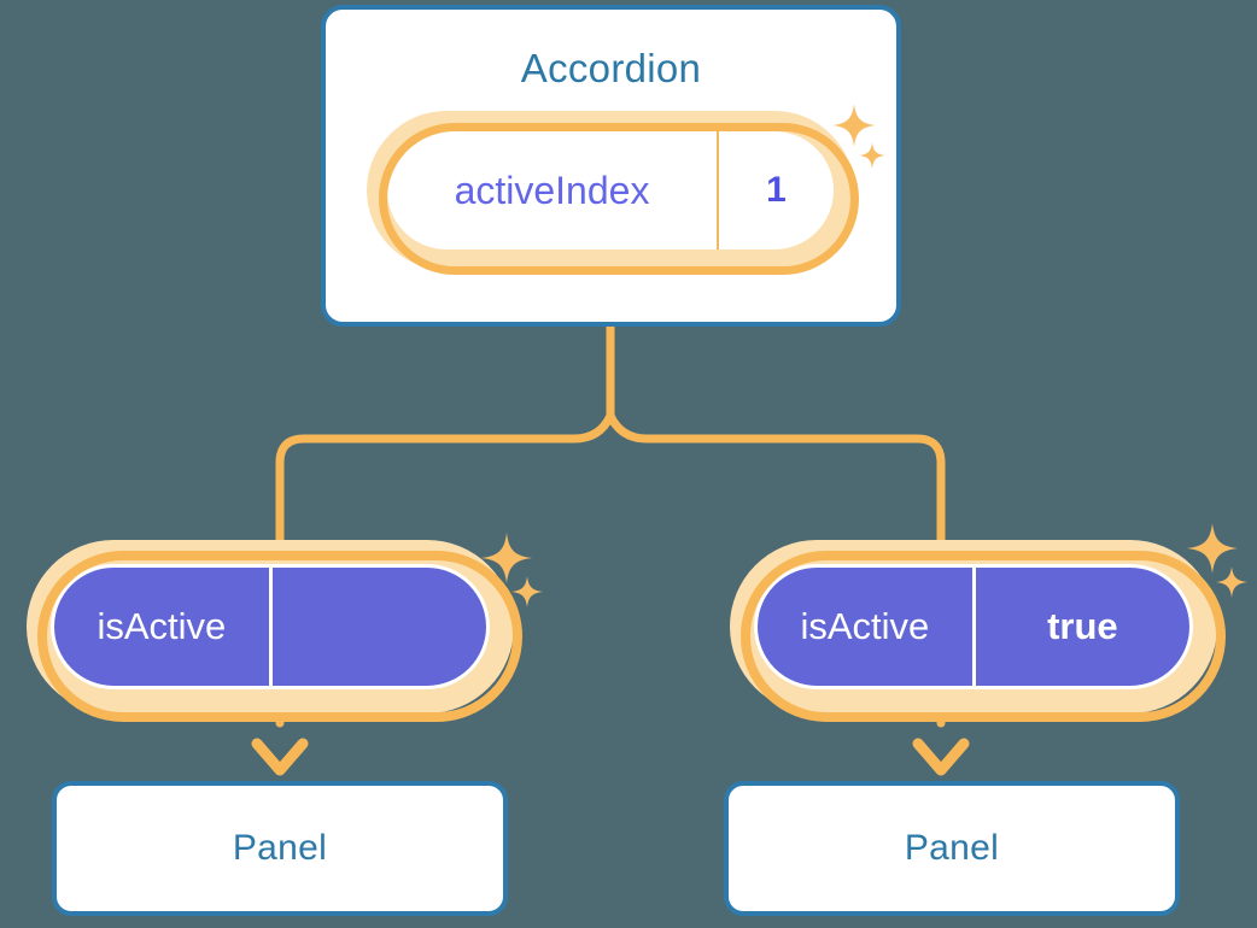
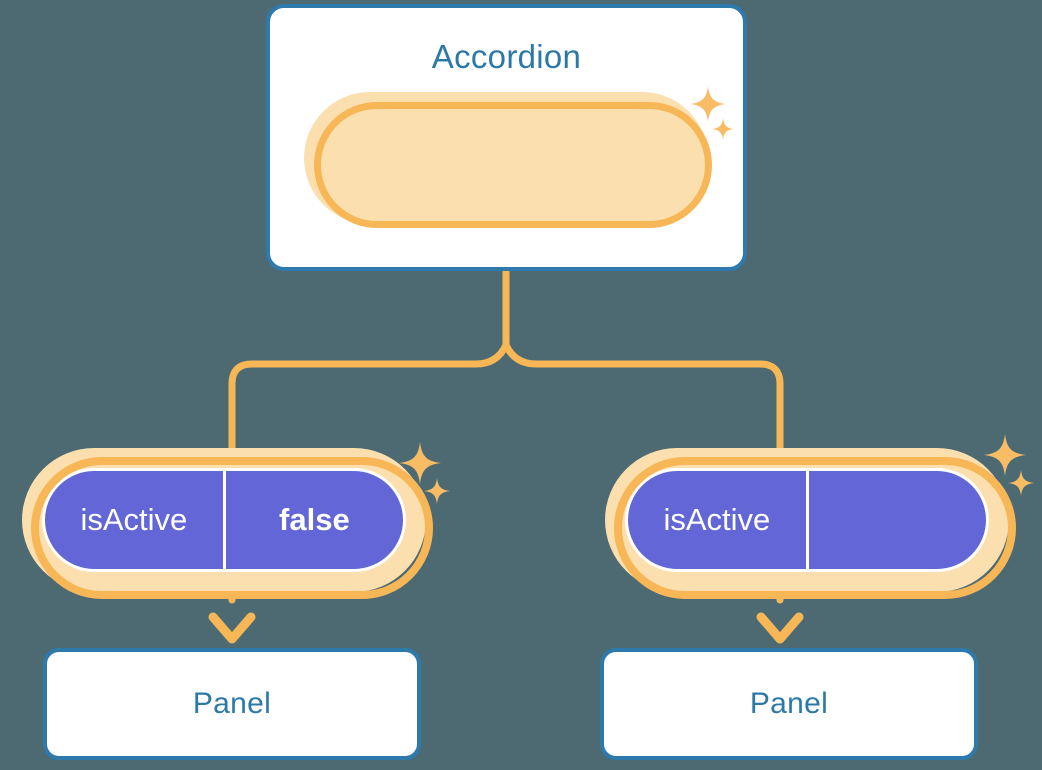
  Accordion
- activeIndex
- 1
  isActive
+ false
  Panel
  isActive
- true
  Panel
